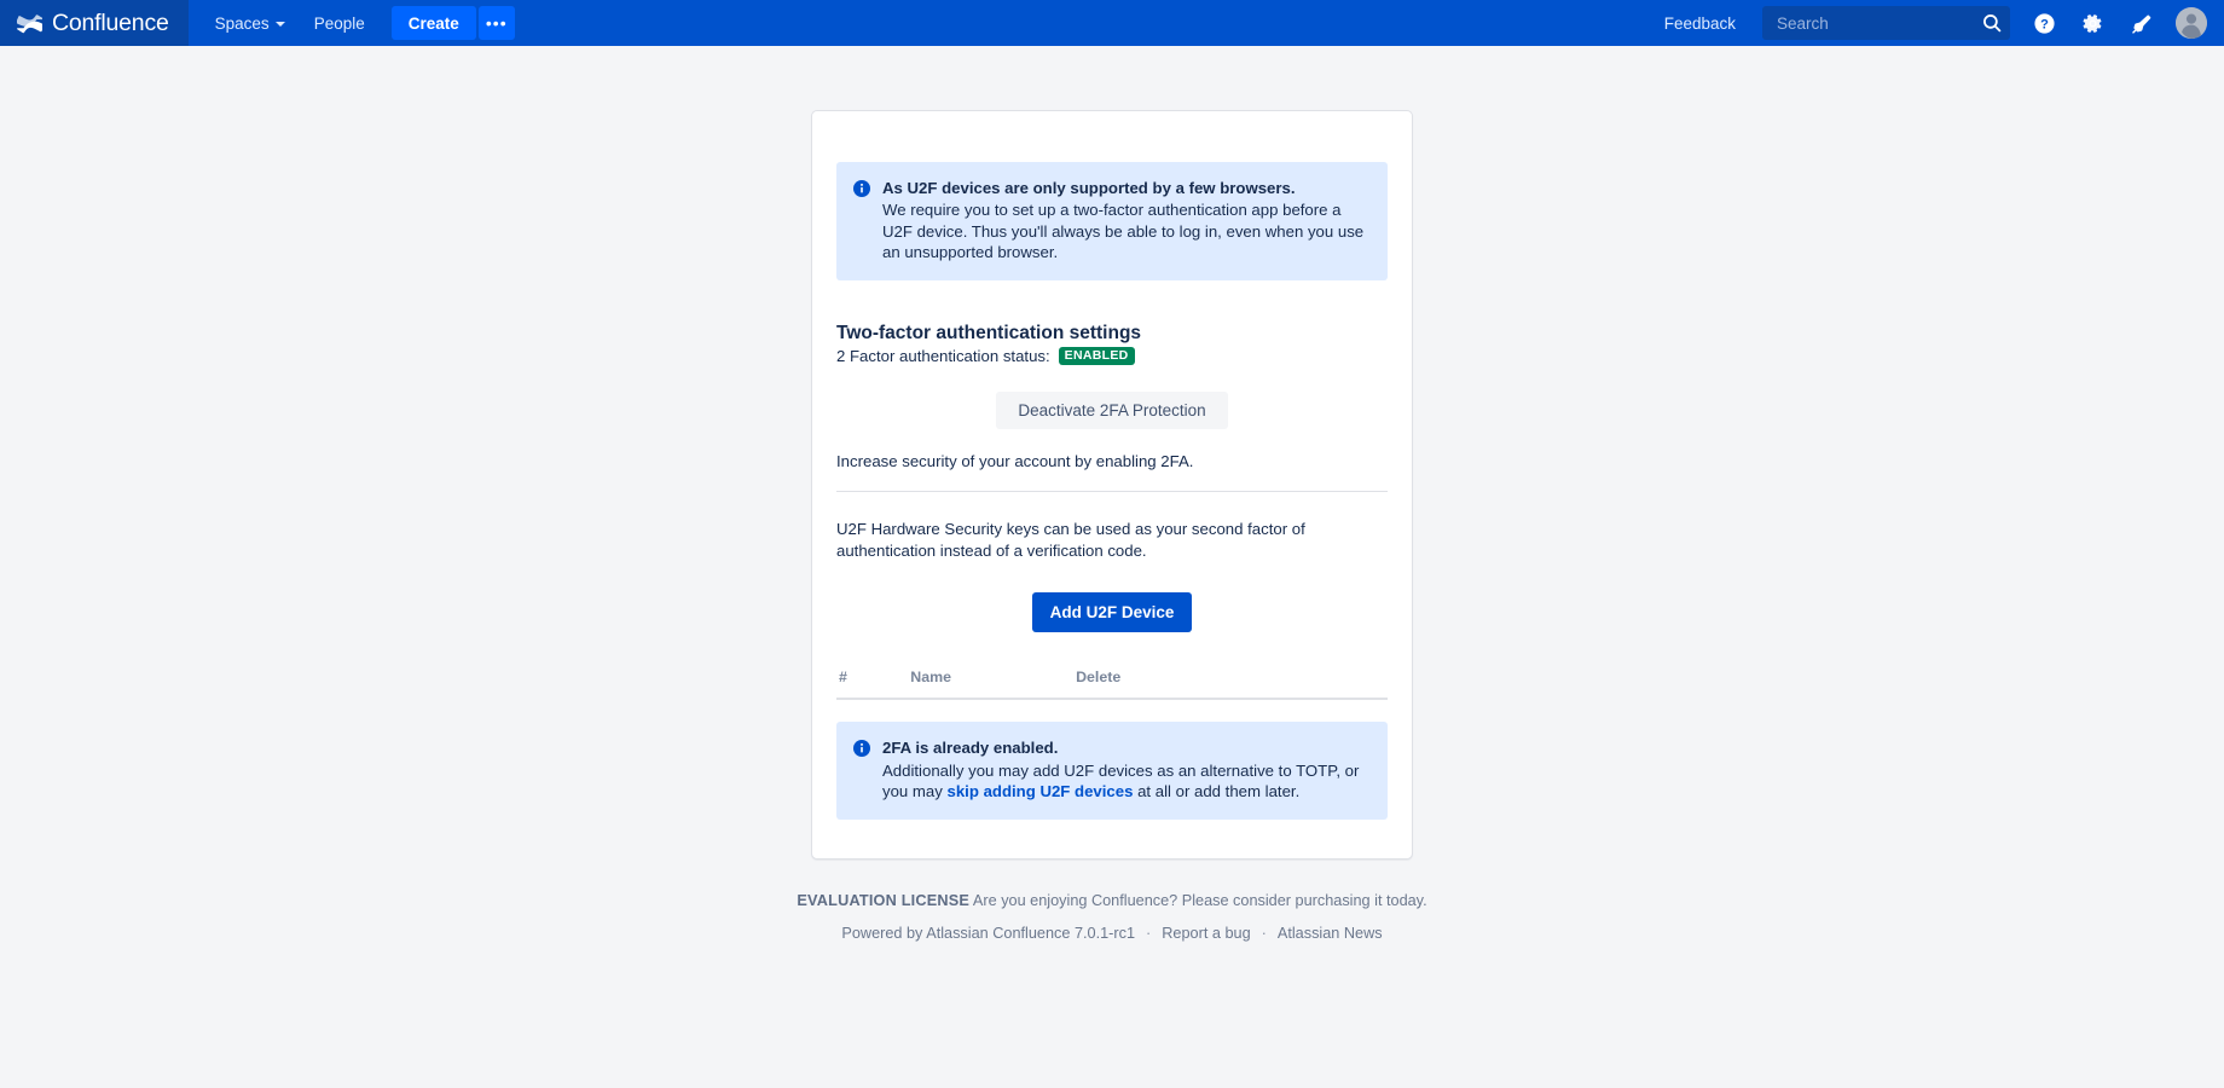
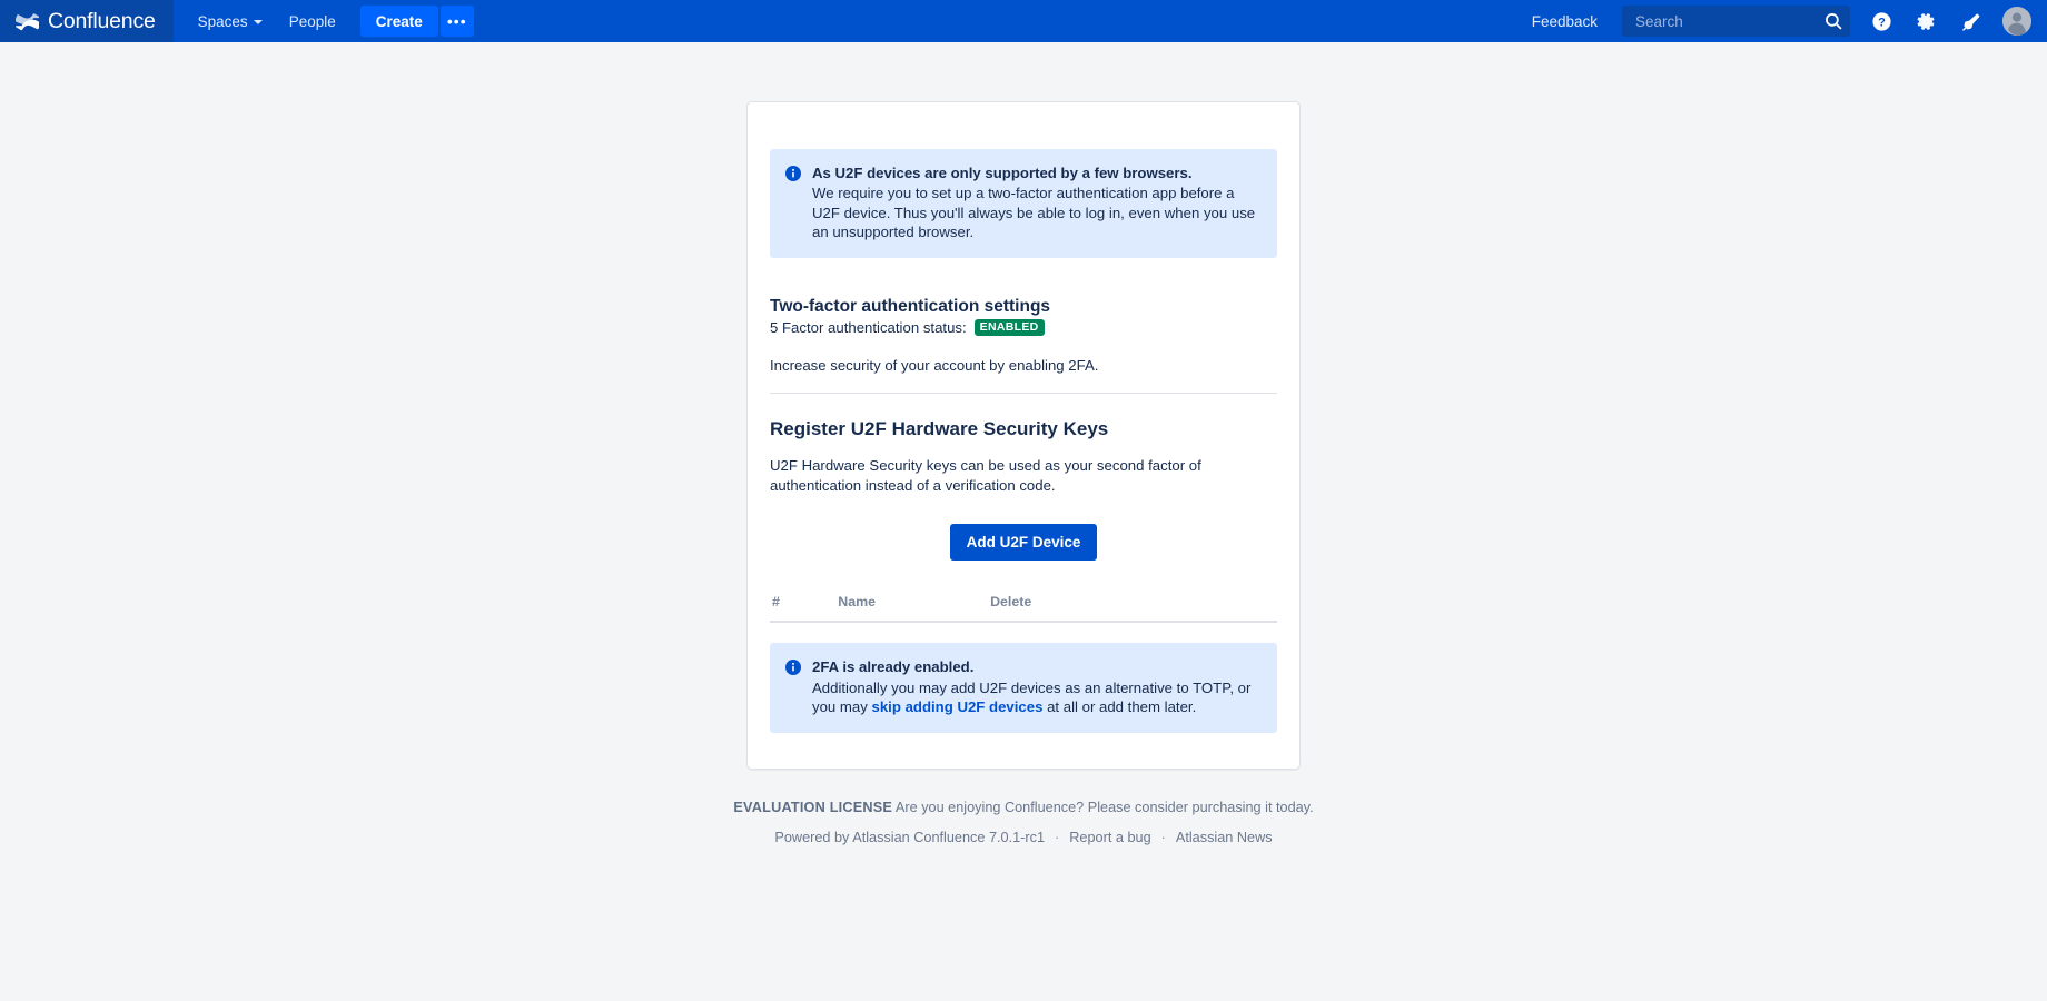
  Confluence
  Spaces
  People
  Create
  •••
  Feedback
  Search
  ?
  As U2F devices are only supported by a few browsers.
  We require you to set up a two-factor authentication app before a U2F device. Thus you'll always be able to log in, even when you use an unsupported browser.
  Two-factor authentication settings
- 2 Factor authentication status:
+ 5 Factor authentication status:
  ENABLED
- Deactivate 2FA Protection
  Increase security of your account by enabling 2FA.
+ Register U2F Hardware Security Keys
  U2F Hardware Security keys can be used as your second factor of authentication instead of a verification code.
  Add U2F Device
  #	Name	Delete
  2FA is already enabled.
  Additionally you may add U2F devices as an alternative to TOTP, or you may skip adding U2F devices at all or add them later.
  EVALUATION LICENSE Are you enjoying Confluence? Please consider purchasing it today.
  Powered by Atlassian Confluence 7.0.1-rc1
  ·
  Report a bug
  ·
  Atlassian News
